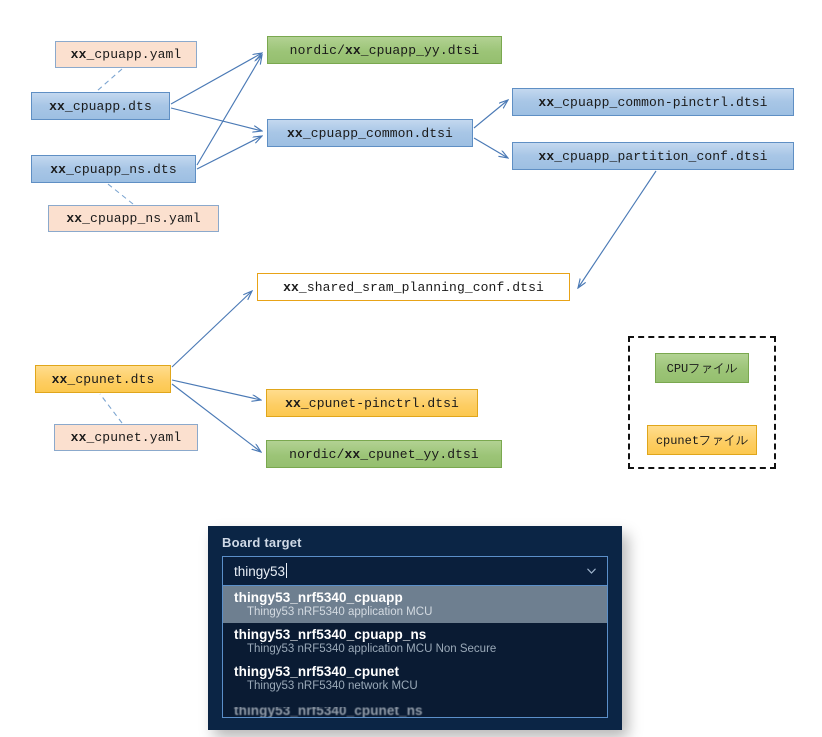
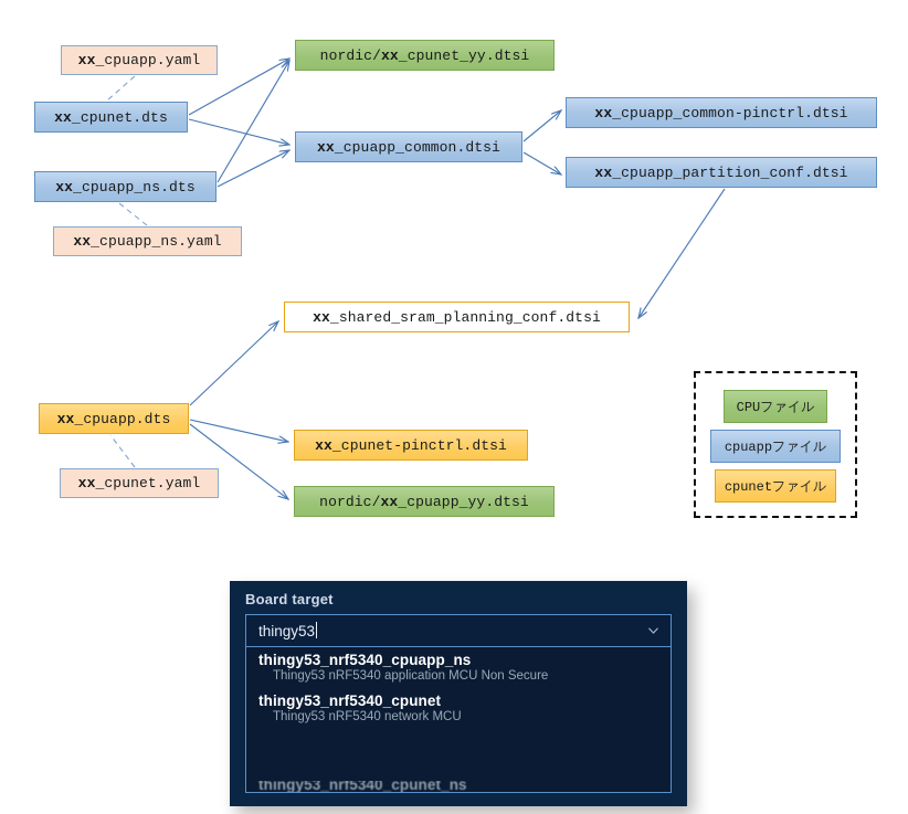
  xx_cpuapp.yaml
- xx_cpuapp.dts
+ xx_cpunet.dts
  xx_cpuapp_ns.dts
  xx_cpuapp_ns.yaml
- nordic/xx_cpuapp_yy.dtsi
+ nordic/xx_cpunet_yy.dtsi
  xx_cpuapp_common.dtsi
  xx_cpuapp_common-pinctrl.dtsi
  xx_cpuapp_partition_conf.dtsi
  xx_shared_sram_planning_conf.dtsi
- xx_cpunet.dts
+ xx_cpuapp.dts
  xx_cpunet.yaml
  xx_cpunet-pinctrl.dtsi
- nordic/xx_cpunet_yy.dtsi
+ nordic/xx_cpuapp_yy.dtsi
  CPUファイル
+ cpuappファイル
  cpunetファイル
  Board target
  thingy53
- thingy53_nrf5340_cpuapp
- Thingy53 nRF5340 application MCU
  thingy53_nrf5340_cpuapp_ns
  Thingy53 nRF5340 application MCU Non Secure
  thingy53_nrf5340_cpunet
  Thingy53 nRF5340 network MCU
  thingy53_nrf5340_cpunet_ns
